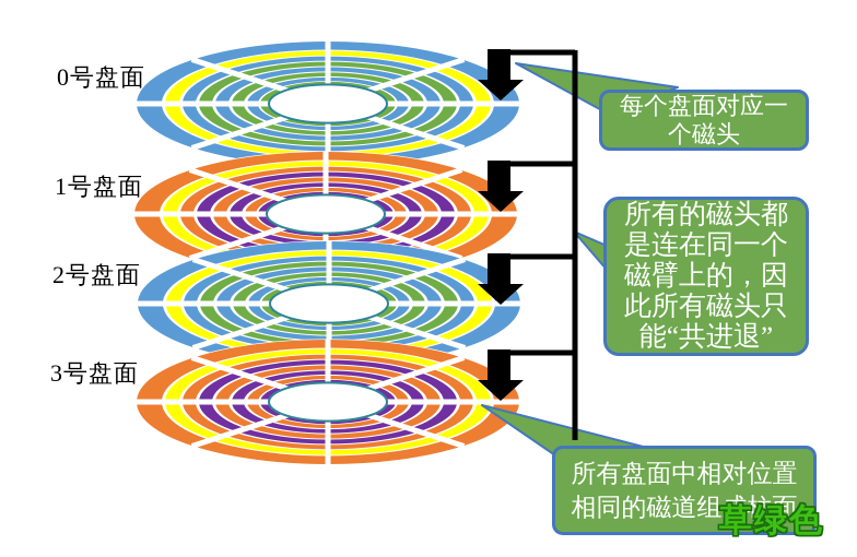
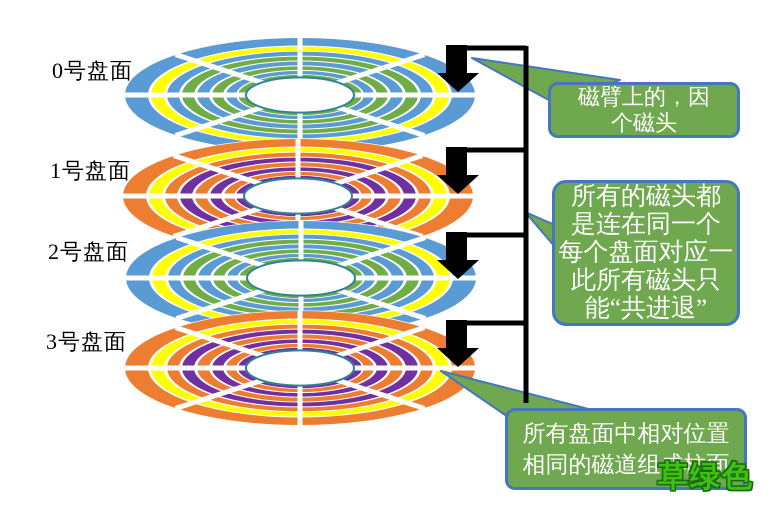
  0号盘面
  1号盘面
  2号盘面
  3号盘面
- 每个盘面对应一
+ 磁臂上的，因
  个磁头
  所有的磁头都
  是连在同一个
- 磁臂上的，因
+ 每个盘面对应一
  此所有磁头只
  能“共进退”
  所有盘面中相对位置
  相同的磁道组成柱面
  草绿色
